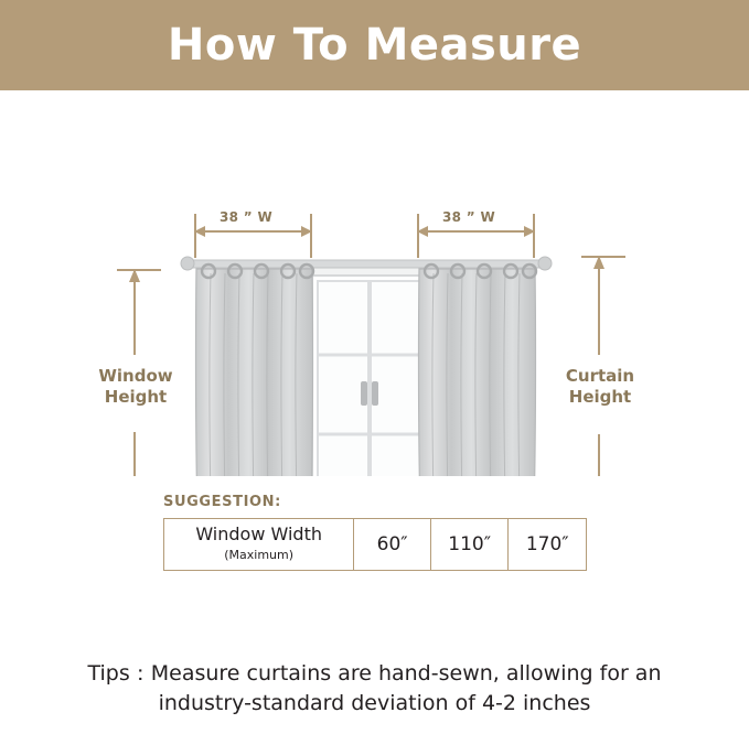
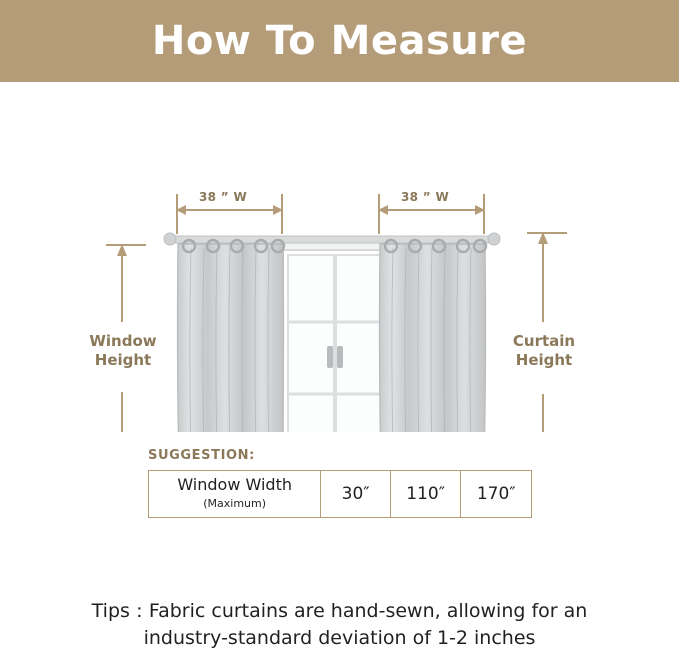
  How To Measure
  38 ” W
  38 ” W
  Window
  Height
  Curtain
  Height
  SUGGESTION:
- Window Width (Maximum)	60″	110″	170″
+ Window Width (Maximum)	30″	110″	170″
- Tips：Measure curtains are hand-sewn, allowing for an
+ Tips：Fabric curtains are hand-sewn, allowing for an
- industry-standard deviation of 4-2 inches
+ industry-standard deviation of 1-2 inches
